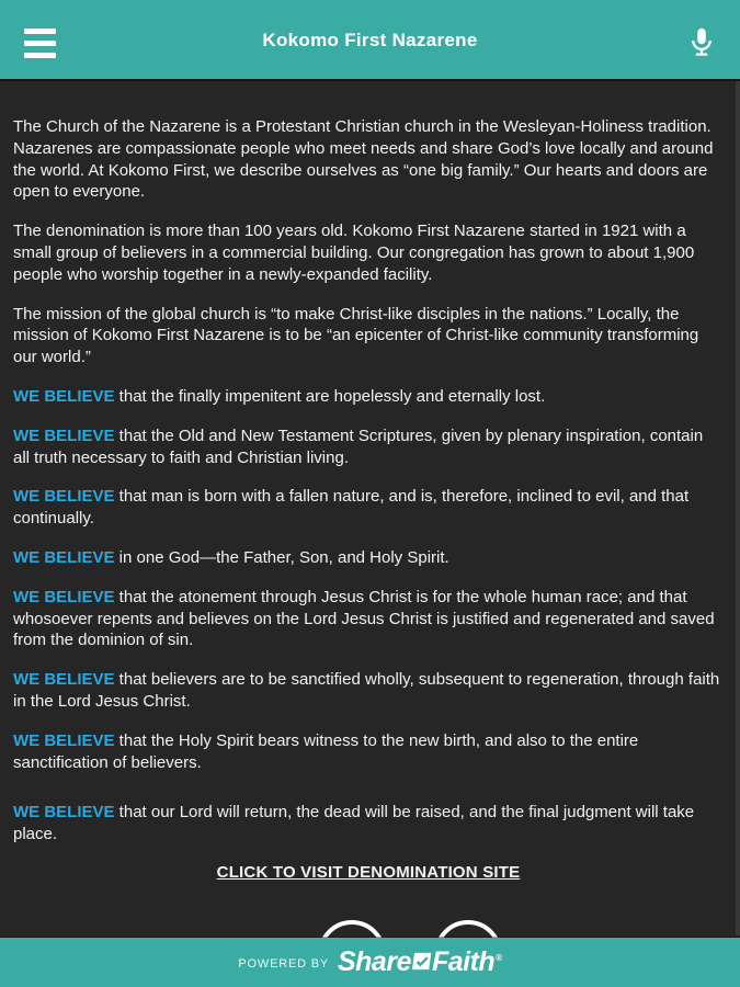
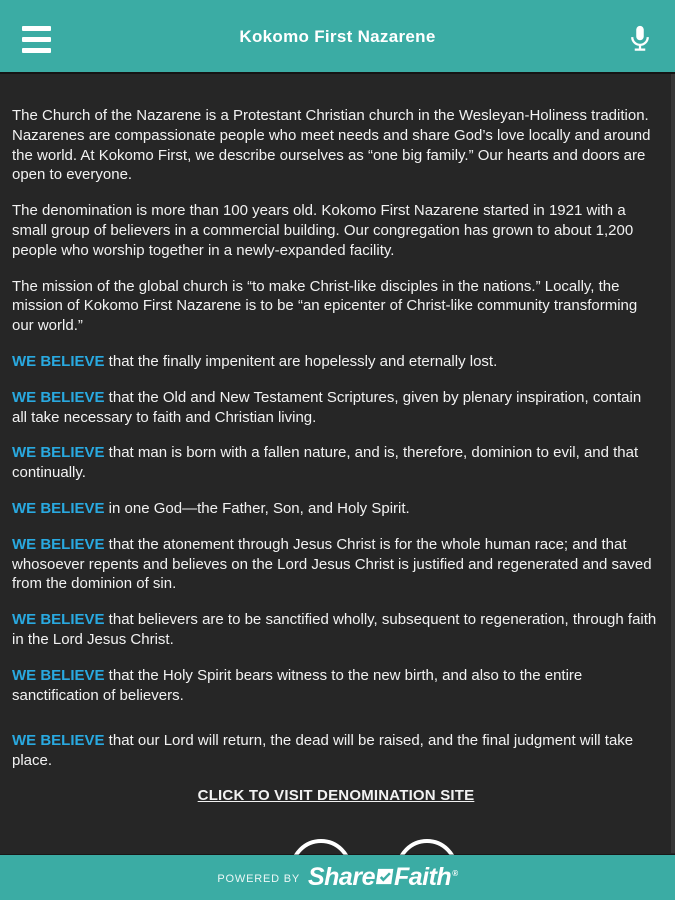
  Kokomo First Nazarene
  The Church of the Nazarene is a Protestant Christian church in the Wesleyan-Holiness tradition. Nazarenes are compassionate people who meet needs and share God’s love locally and around the world. At Kokomo First, we describe ourselves as “one big family.” Our hearts and doors are open to everyone.
- The denomination is more than 100 years old. Kokomo First Nazarene started in 1921 with a small group of believers in a commercial building. Our congregation has grown to about 1,900 people who worship together in a newly-expanded facility.
+ The denomination is more than 100 years old. Kokomo First Nazarene started in 1921 with a small group of believers in a commercial building. Our congregation has grown to about 1,200 people who worship together in a newly-expanded facility.
  The mission of the global church is “to make Christ-like disciples in the nations.” Locally, the mission of Kokomo First Nazarene is to be “an epicenter of Christ-like community transforming our world.”
  WE BELIEVE that the finally impenitent are hopelessly and eternally lost.
- WE BELIEVE that the Old and New Testament Scriptures, given by plenary inspiration, contain all truth necessary to faith and Christian living.
+ WE BELIEVE that the Old and New Testament Scriptures, given by plenary inspiration, contain all take necessary to faith and Christian living.
- WE BELIEVE that man is born with a fallen nature, and is, therefore, inclined to evil, and that continually.
+ WE BELIEVE that man is born with a fallen nature, and is, therefore, dominion to evil, and that continually.
  WE BELIEVE in one God—the Father, Son, and Holy Spirit.
  WE BELIEVE that the atonement through Jesus Christ is for the whole human race; and that whosoever repents and believes on the Lord Jesus Christ is justified and regenerated and saved from the dominion of sin.
  WE BELIEVE that believers are to be sanctified wholly, subsequent to regeneration, through faith in the Lord Jesus Christ.
  WE BELIEVE that the Holy Spirit bears witness to the new birth, and also to the entire sanctification of believers.
  WE BELIEVE that our Lord will return, the dead will be raised, and the final judgment will take place.
  CLICK TO VISIT DENOMINATION SITE
  POWERED BY
  Share
  Faith
  ®
